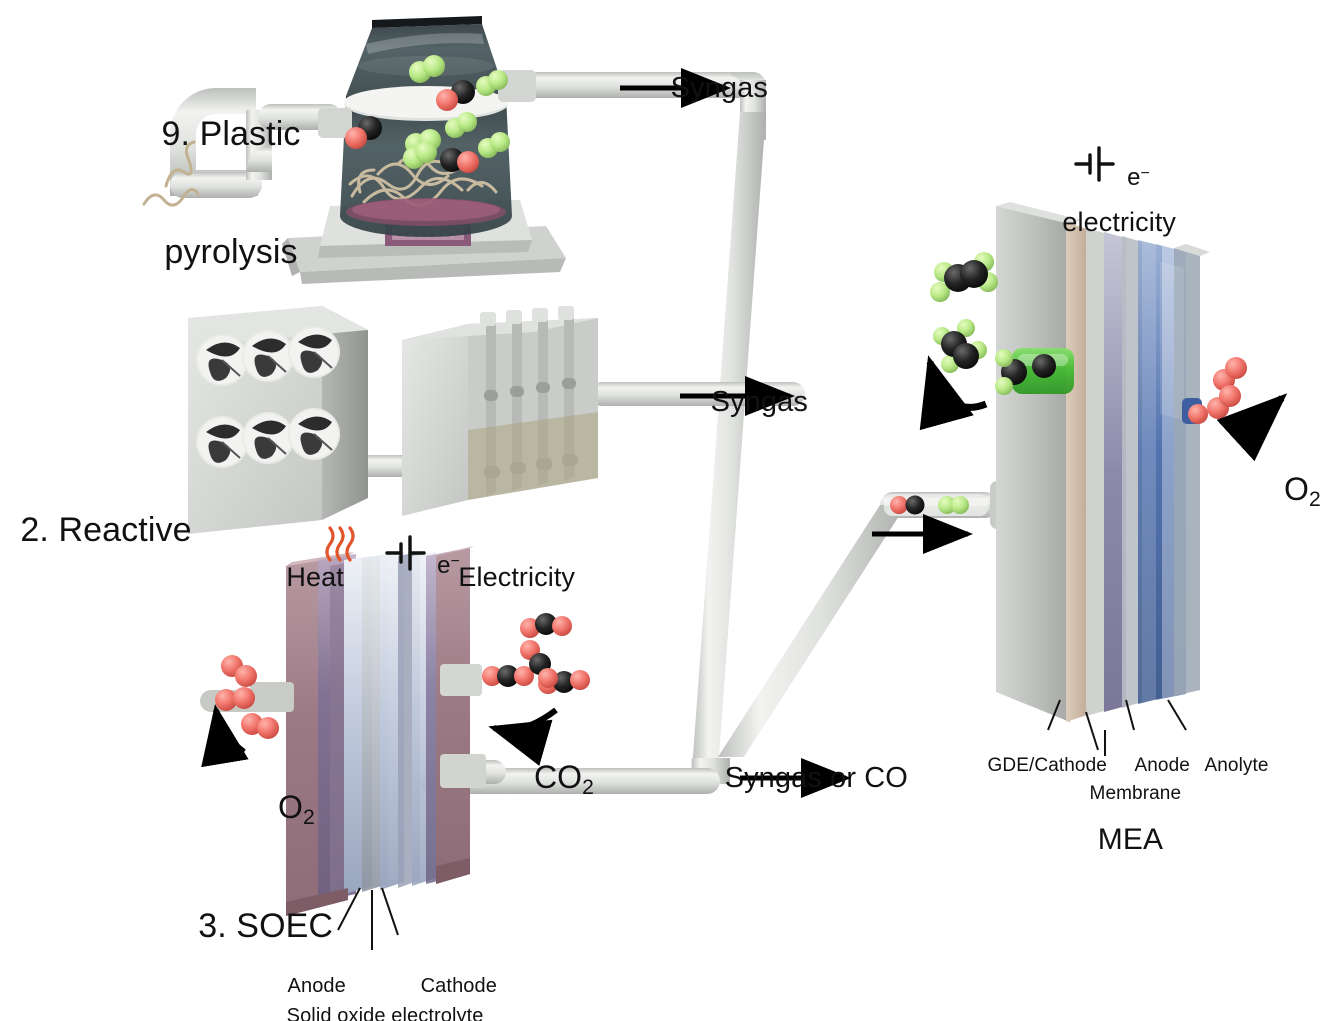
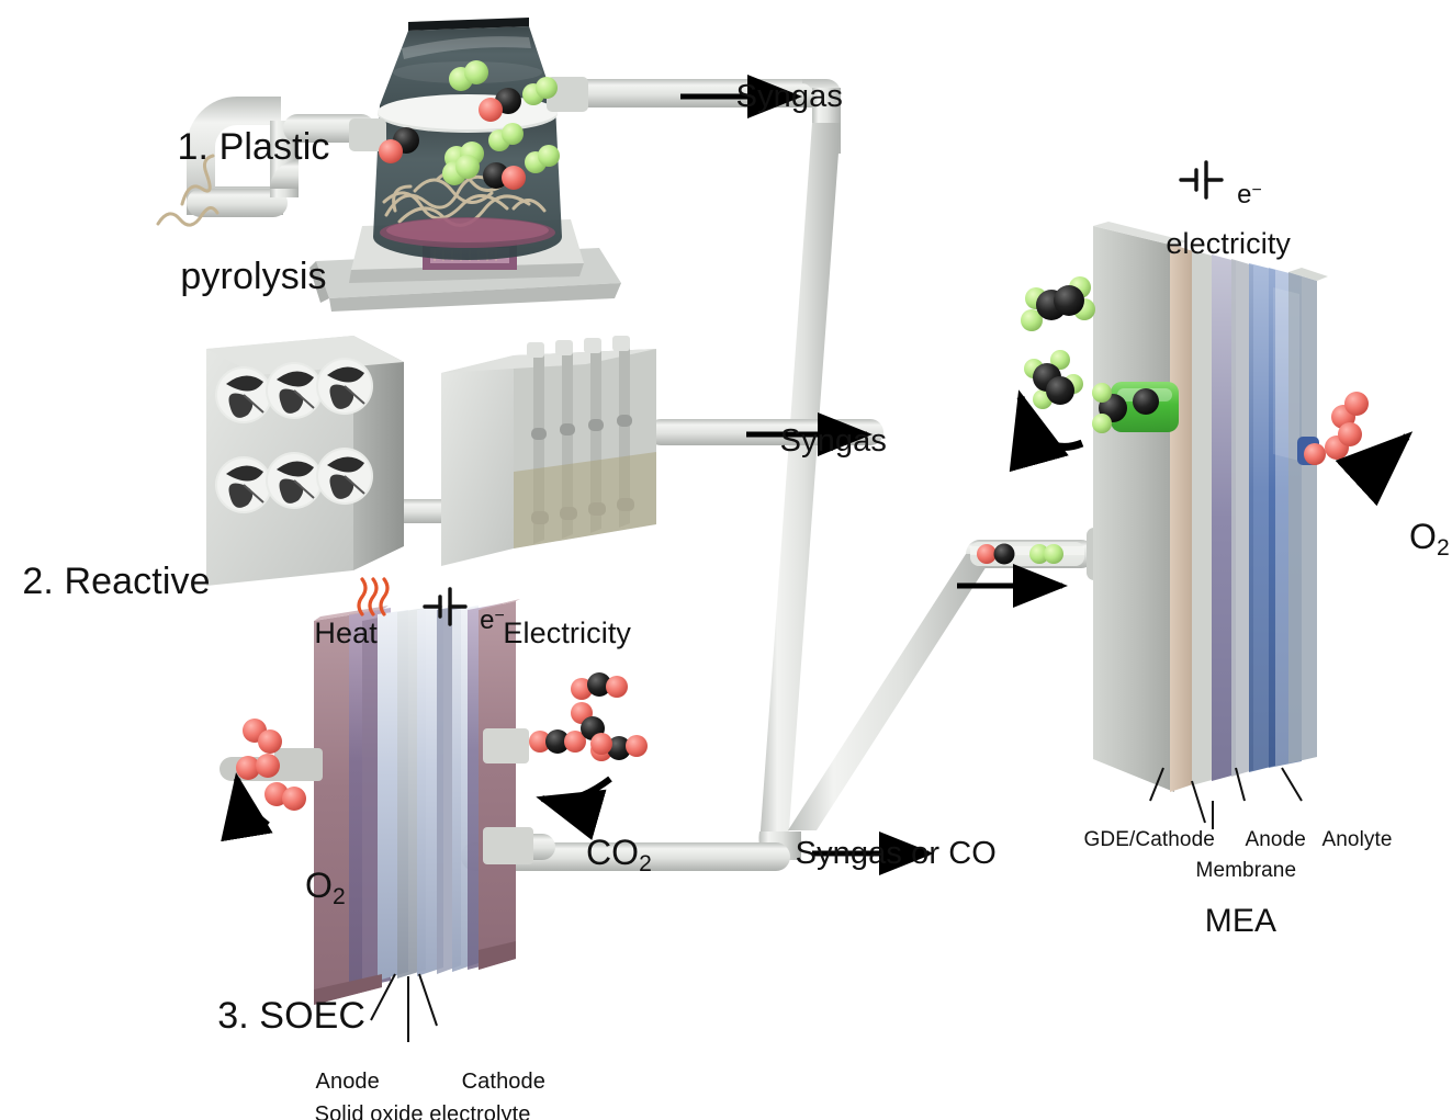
- 9. Plastic
+ 1. Plastic
  pyrolysis
  2. Reactive
  3. SOEC
  Syngas
  Syngas
  Syngas or CO
  Heat
  e−
  Electricity
  CO2
  O2
  Anode
  Cathode
  Solid oxide electrolyte
  e−
  electricity
  O2
  GDE/Cathode
  Anode
  Anolyte
  Membrane
  MEA
